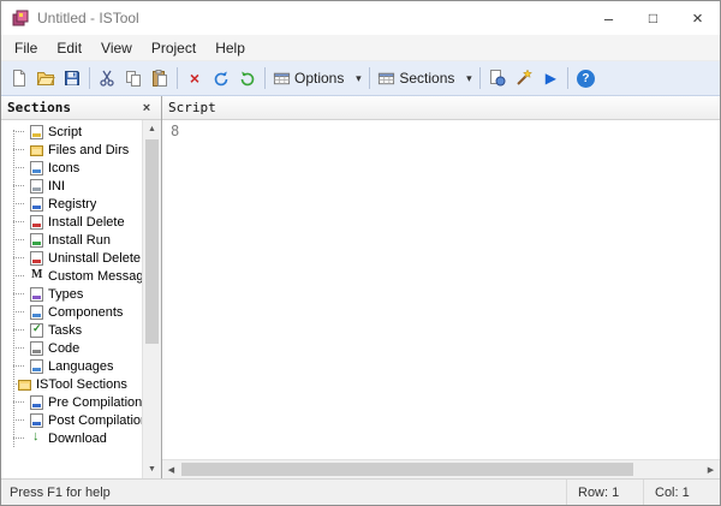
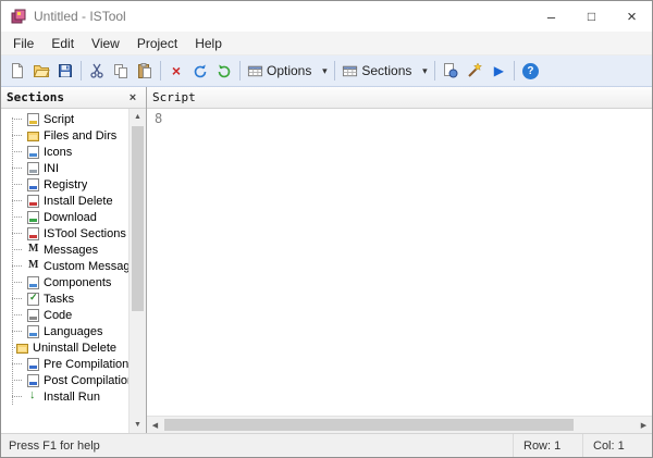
  Untitled - ISTool
  File
  Edit
  View
  Project
  Help
  ×
  Options
  Sections
  Sections
  Script
  Files and Dirs
  Icons
  INI
  Registry
  Install Delete
- Install Run
+ Download
- Uninstall Delete
+ ISTool Sections
+ Messages
  Custom Messag
- Types
  Components
  Tasks
  Code
  Languages
- ISTool Sections
+ Uninstall Delete
  Pre Compilation
  Post Compilatio
- Download
+ Install Run
  Script
  8
  Press F1 for help
  Row: 1
  Col: 1
